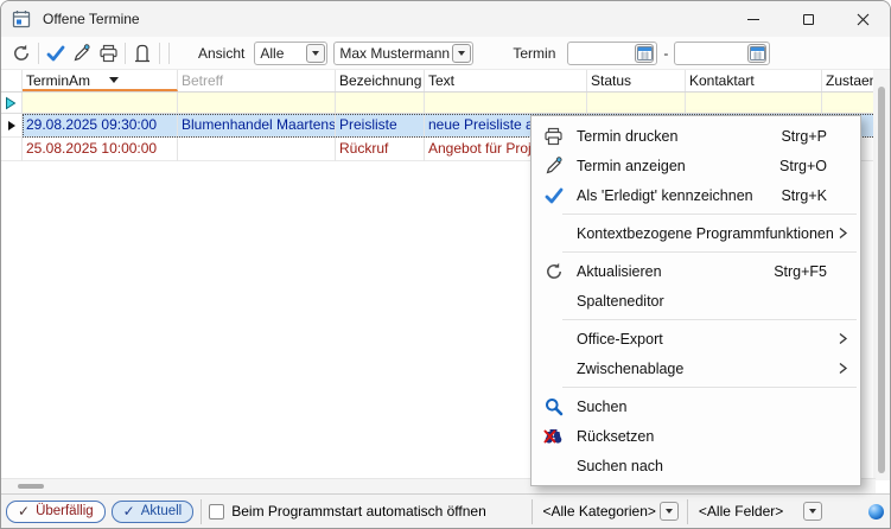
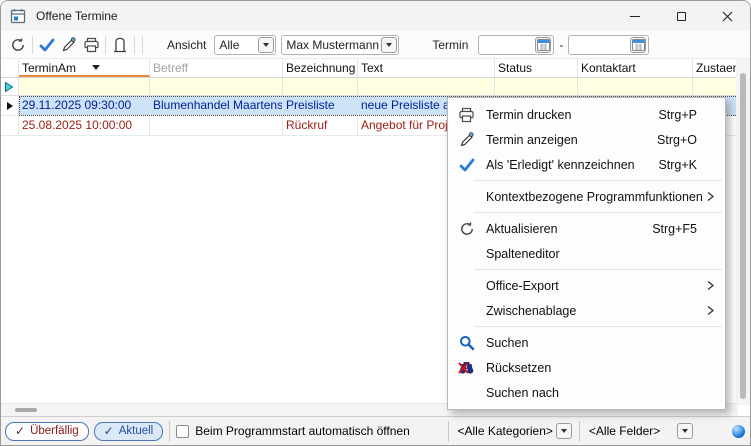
  Offene Termine
  Ansicht
  Alle
  Max Mustermann
  Termin
  -
  TerminAm
  Betreff
  Bezeichnung
  Text
  Status
  Kontaktart
- 29.08.2025 09:30:00
+ 29.11.2025 09:30:00
  Blumenhandel Maartens
  Preisliste
  neue Preisliste
  25.08.2025 10:00:00
  Rückruf
  Angebot für Pro
  ✓
  Überfällig
  ✓
  Aktuell
  Beim Programmstart automatisch öffnen
  <Alle Kategorien>
  <Alle Felder>
  Termin drucken
  Strg+P
  Termin anzeigen
  Strg+O
  Als 'Erledigt' kennzeichnen
  Strg+K
  Kontextbezogene Programmfunktionen
  Aktualisieren
  Strg+F5
  Spalteneditor
  Office-Export
  Zwischenablage
  Suchen
  Rücksetzen
  Suchen nach
